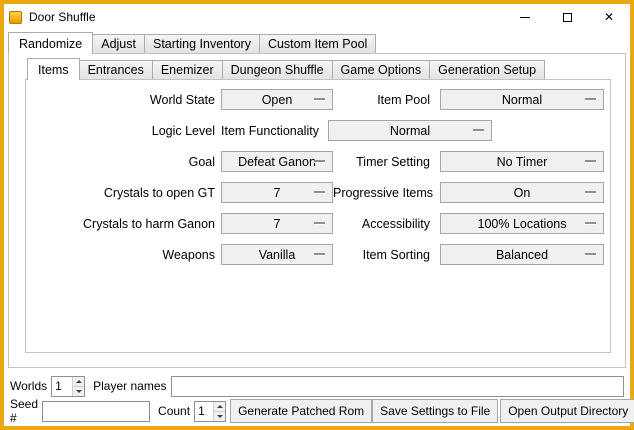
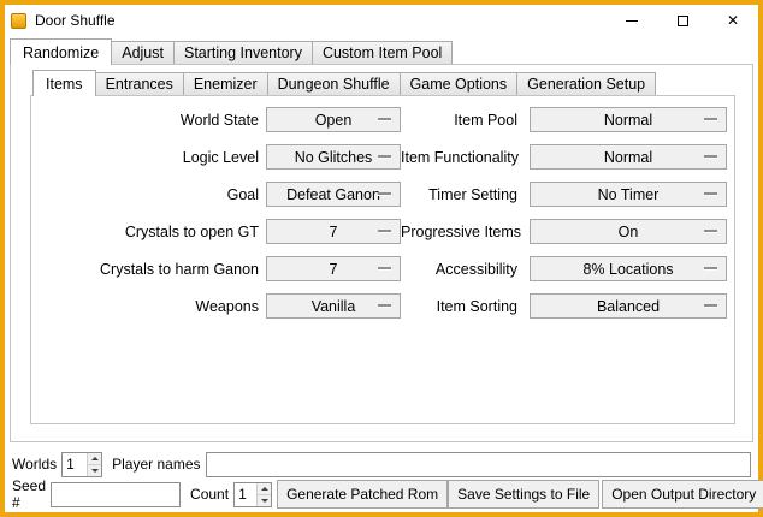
  Door Shuffle
  ✕
  Randomize
  Adjust
  Starting Inventory
  Custom Item Pool
  Items
  Entrances
  Enemizer
  Dungeon Shuffle
  Game Options
  Generation Setup
  World State
  Open
  Item Pool
  Normal
  Logic Level
+ No Glitches
  Item Functionality
  Normal
  Goal
  Defeat Ganon
  Timer Setting
  No Timer
  Crystals to open GT
  7
  Progressive Items
  On
  Crystals to harm Ganon
  7
  Accessibility
- 100% Locations
+ 8% Locations
  Weapons
  Vanilla
  Item Sorting
  Balanced
  Worlds
  1
  Player names
  Seed #
  Count
  1
  Generate Patched Rom
  Save Settings to File
  Open Output Directory
